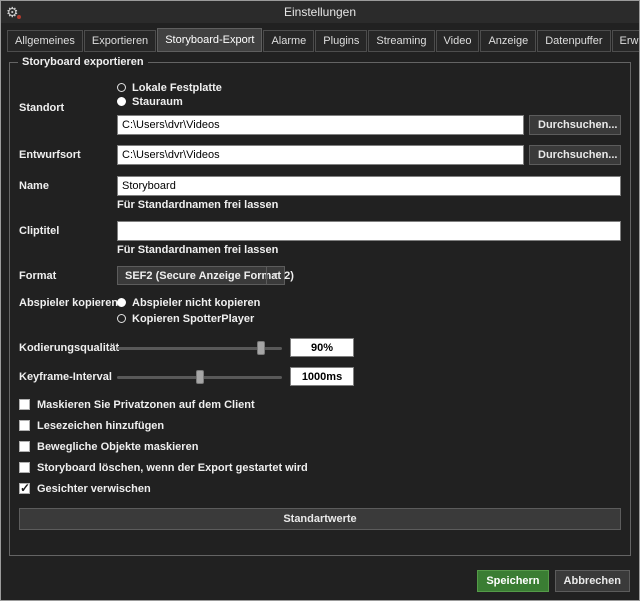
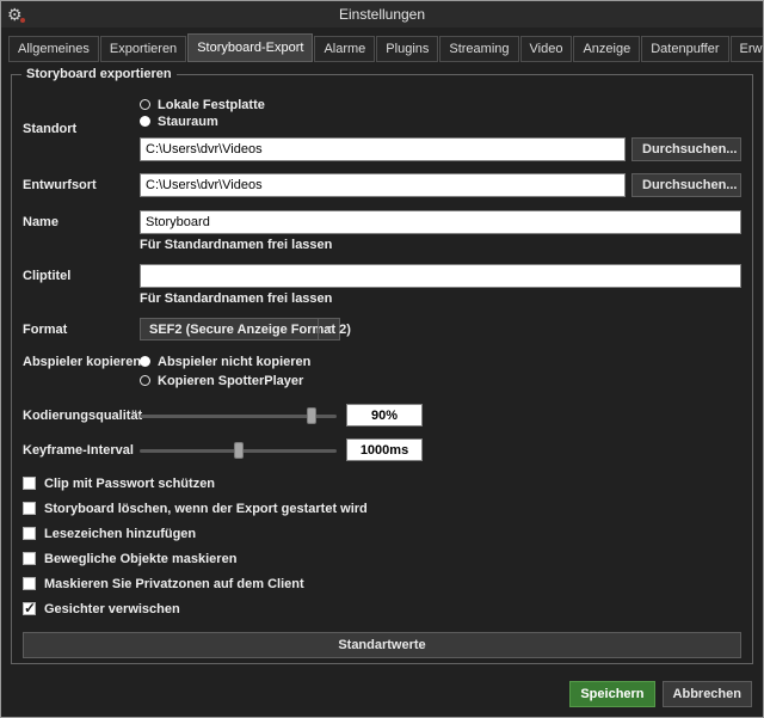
  ⚙
  Einstellungen
  Allgemeines
  Exportieren
  Storyboard-Export
  Alarme
  Plugins
  Streaming
  Video
  Anzeige
  Datenpuffer
  Storyboard exportieren
  Standort
  Lokale Festplatte
  Stauraum
  C:\Users\dvr\Videos
  Durchsuchen...
  Entwurfsort
  C:\Users\dvr\Videos
  Durchsuchen...
  Name
  Storyboard
  Für Standardnamen frei lassen
  Cliptitel
  Für Standardnamen frei lassen
  Format
  SEF2 (Secure Anzeige Format 2)
  Abspieler kopieren
  Abspieler nicht kopieren
  Kopieren SpotterPlayer
  Kodierungsqualitä
  90%
  Keyframe-Interval
  1000ms
+ Clip mit Passwort schützen
- Maskieren Sie Privatzonen auf dem Client
+ Storyboard löschen, wenn der Export gestartet wird
  Lesezeichen hinzufügen
  Bewegliche Objekte maskieren
- Storyboard löschen, wenn der Export gestartet wird
+ Maskieren Sie Privatzonen auf dem Client
  Gesichter verwischen
  Standartwerte
  Speichern
  Abbrechen
